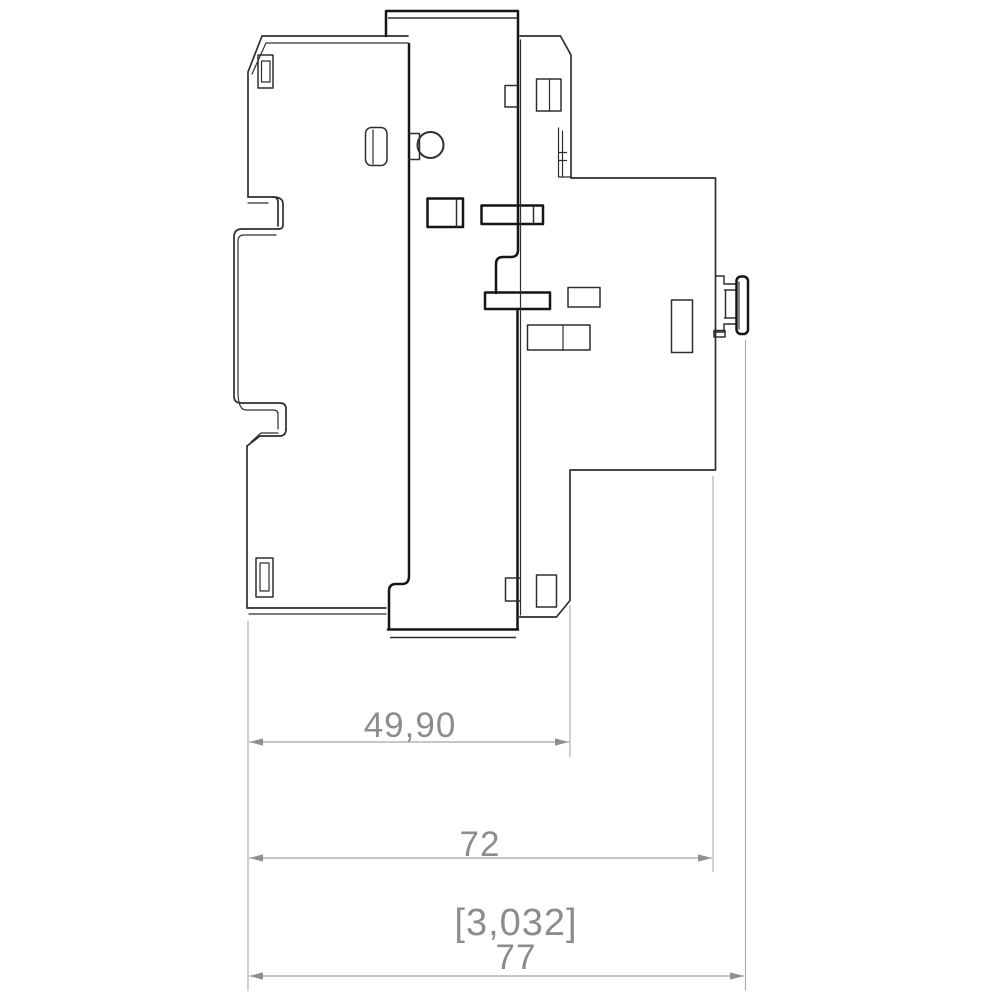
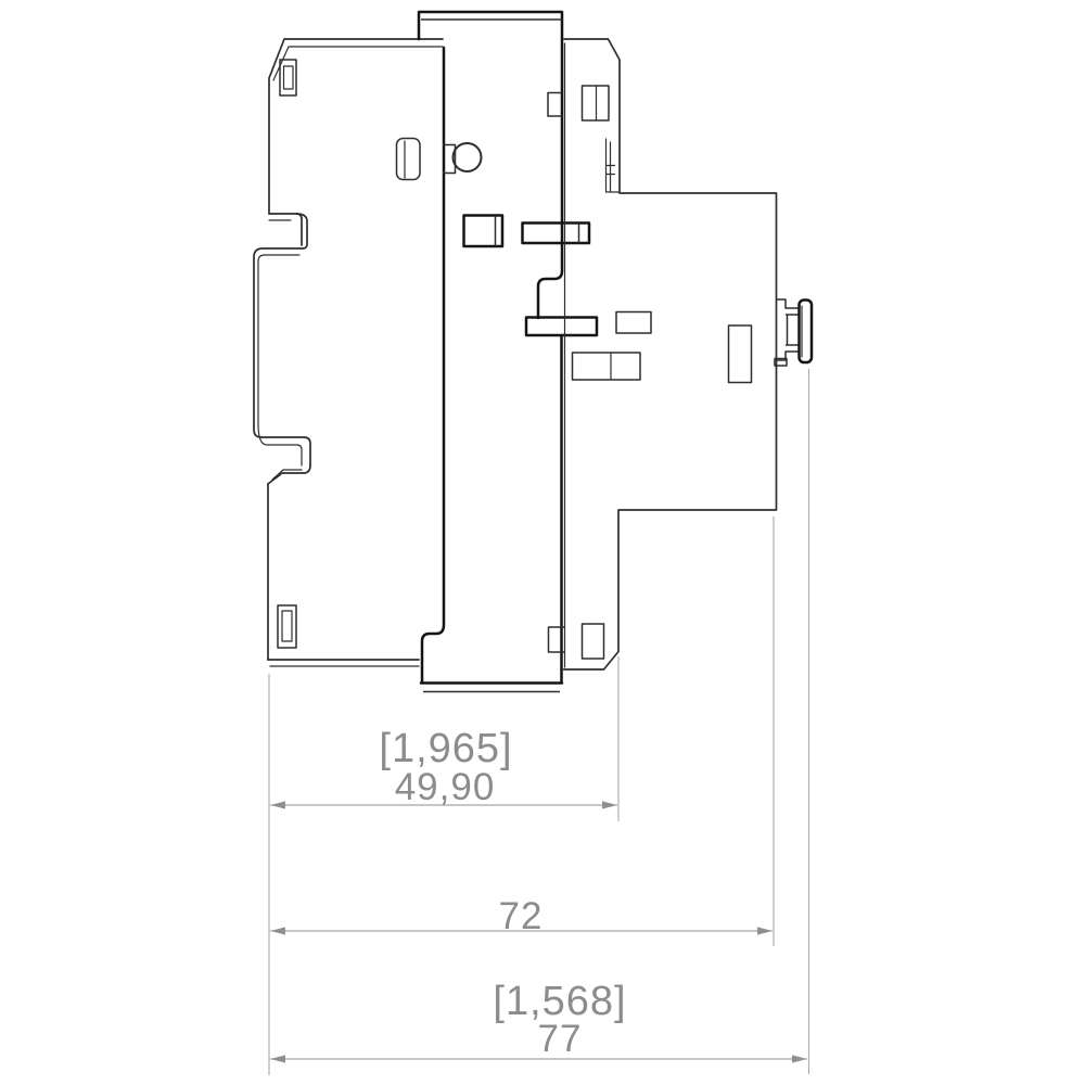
+ [1,965]
  49,90
  72
- [3,032]
+ [1,568]
  77
